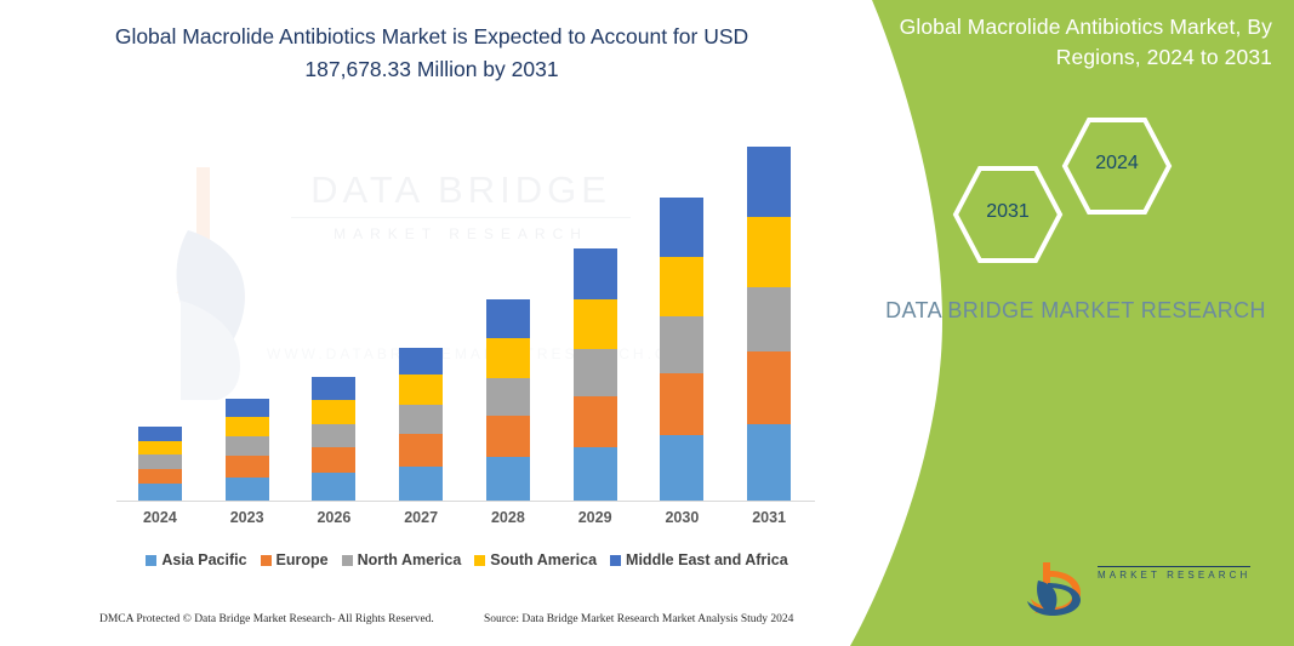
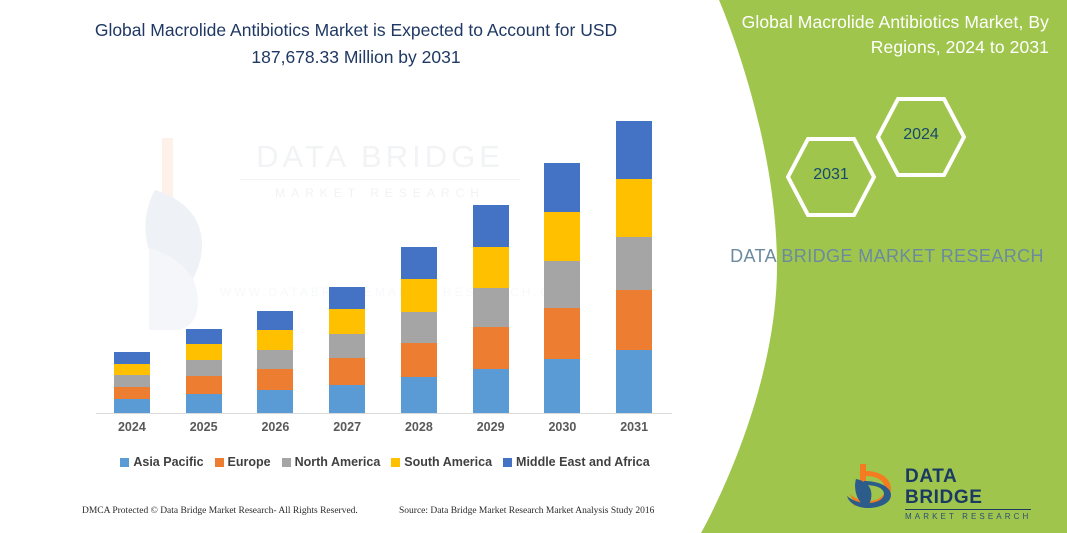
  Global Macrolide Antibiotics Market, By Regions, 2024 to 2031
  2031
  2024
  DATA BRIDGE MARKET RESEARCH
+ DATA BRIDGE
  MARKET RESEARCH
  Global Macrolide Antibiotics Market is Expected to Account for USD 187,678.33 Million by 2031
  2024
- 2023
+ 2025
  2026
  2027
  2028
  2029
  2030
  2031
  Asia Pacific
  Europe
  North America
  South America
  Middle East and Africa
  DMCA Protected © Data Bridge Market Research- All Rights Reserved.
- Source: Data Bridge Market Research Market Analysis Study 2024
+ Source: Data Bridge Market Research Market Analysis Study 2016
